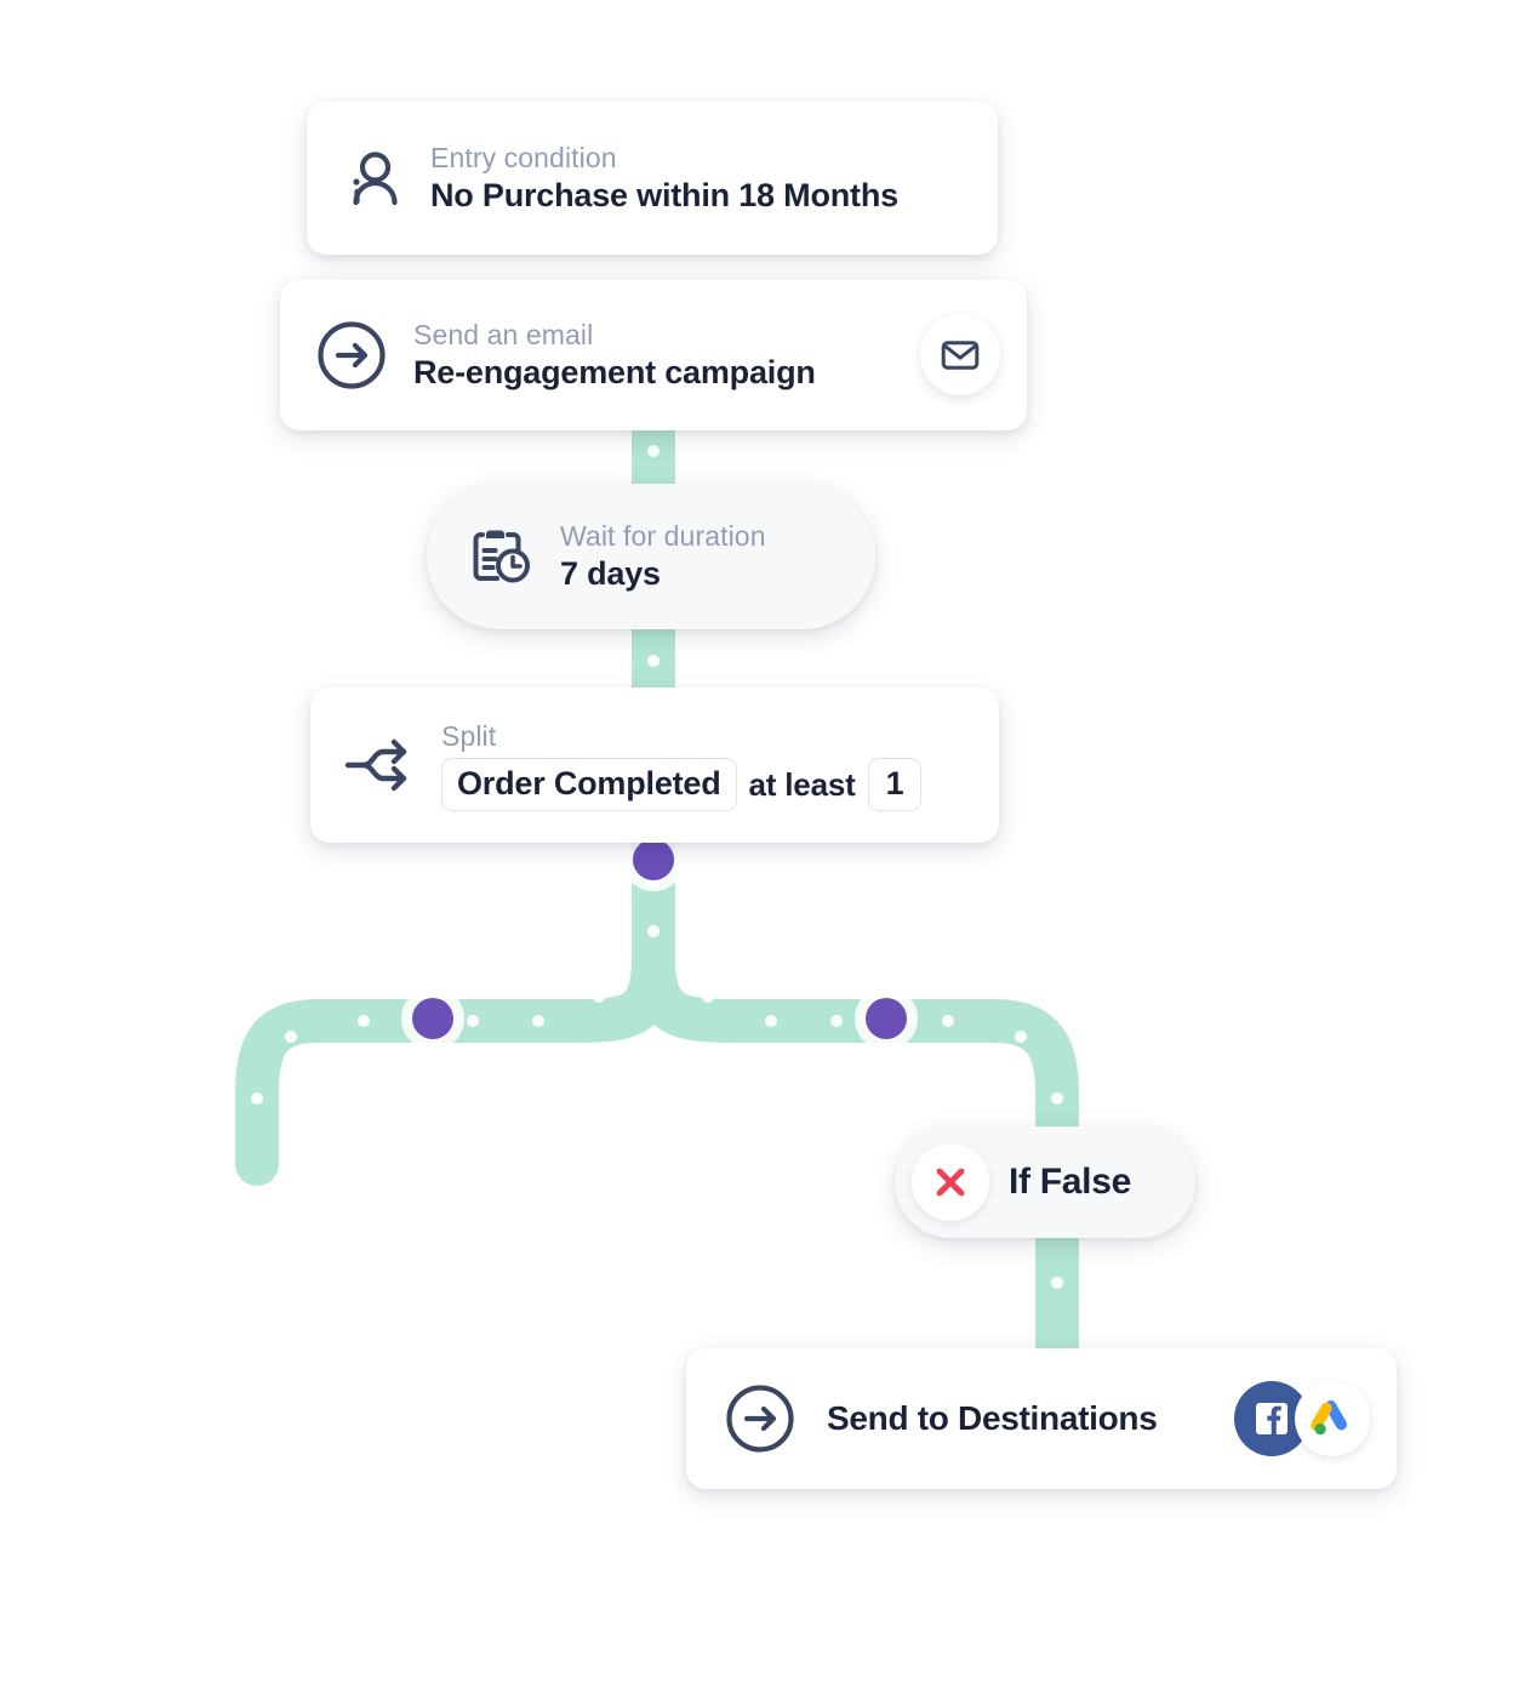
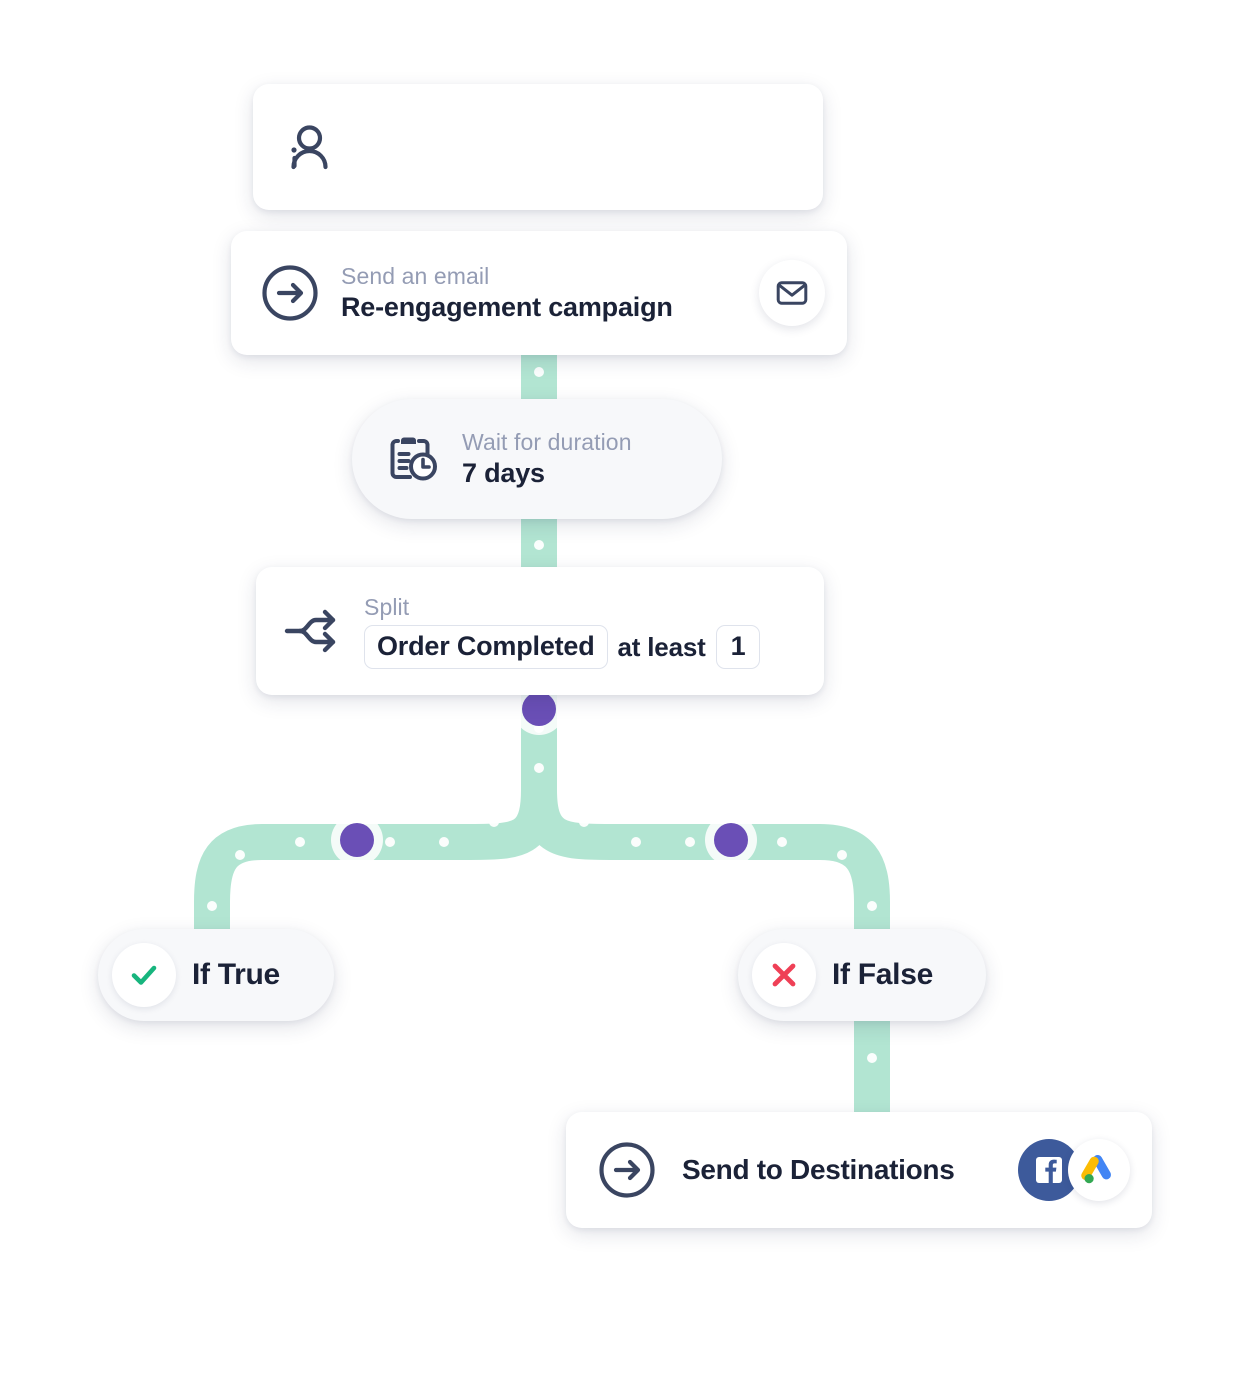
- Entry condition
- No Purchase within 18 Months
  Send an email
  Re-engagement campaign
  Wait for duration
  7 days
  Split
  Order Completed
  at least
  1
+ If True
  If False
  Send to Destinations
